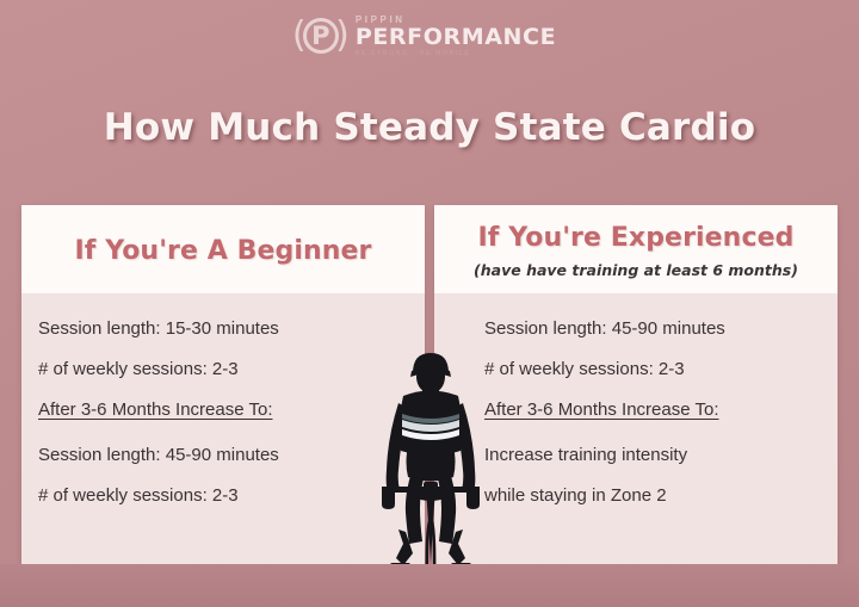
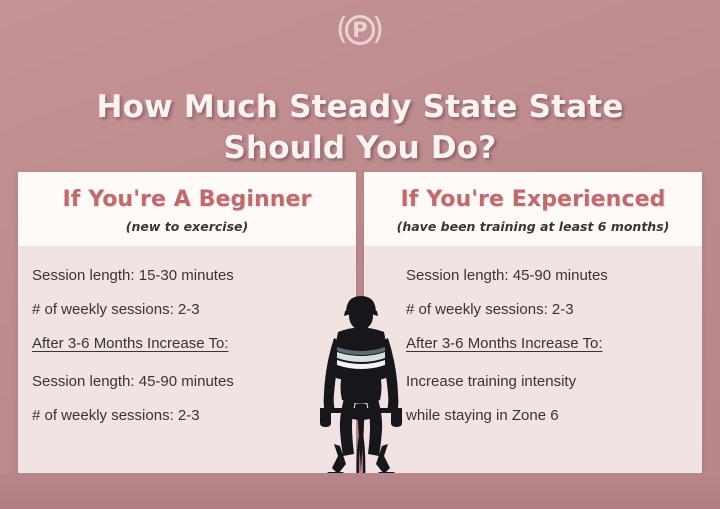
  (
  P
  )
- PIPPIN
- PERFORMANCE
- How Much Steady State Cardio
+ How Much Steady State State
+ Should You Do?
  If You're A Beginner
+ (new to exercise)
  Session length: 15-30 minutes
  # of weekly sessions: 2-3
  After 3-6 Months Increase To:
  Session length: 45-90 minutes
  # of weekly sessions: 2-3
  If You're Experienced
- (have have training at least 6 months)
+ (have been training at least 6 months)
  Session length: 45-90 minutes
  # of weekly sessions: 2-3
  After 3-6 Months Increase To:
  Increase training intensity
- while staying in Zone 2
+ while staying in Zone 6
